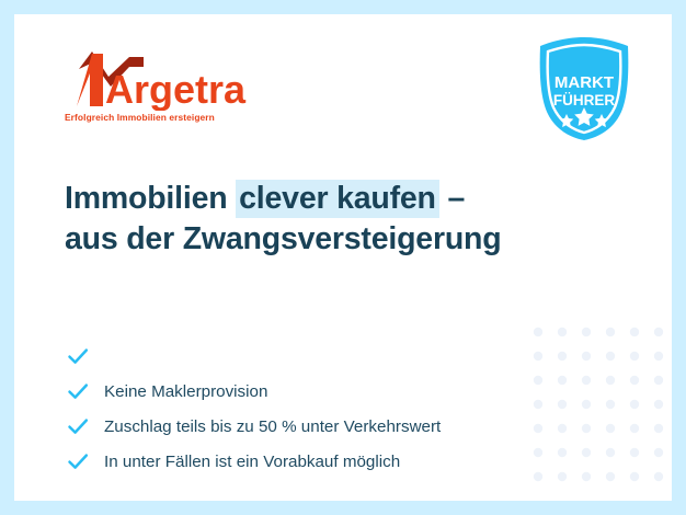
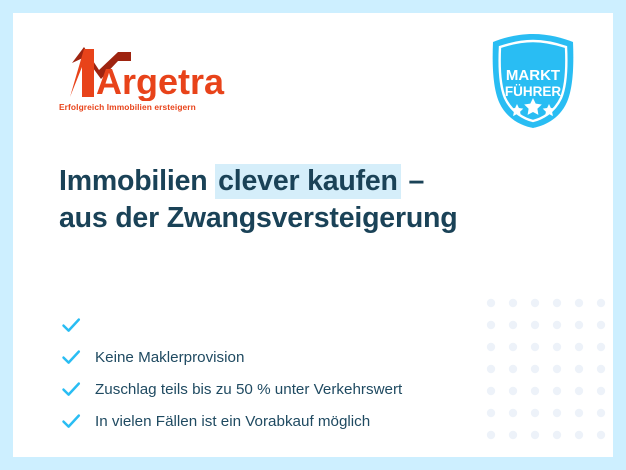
  Argetra
  Erfolgreich Immobilien ersteigern
  MARKT
  FÜHRER
  Immobilien clever kaufen –
  aus der Zwangsversteigerung
  Keine Maklerprovision
  Zuschlag teils bis zu 50 % unter Verkehrswert
- In unter Fällen ist ein Vorabkauf möglich
+ In vielen Fällen ist ein Vorabkauf möglich
